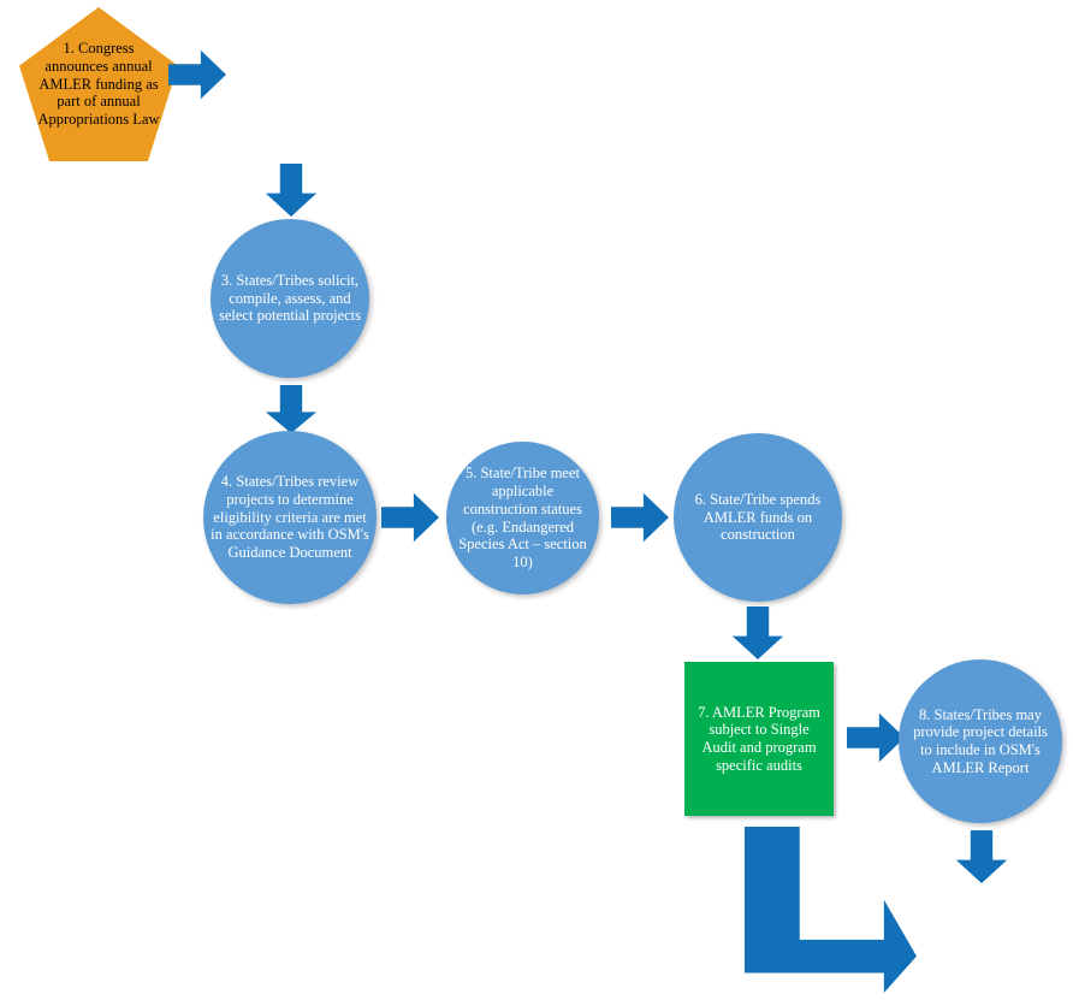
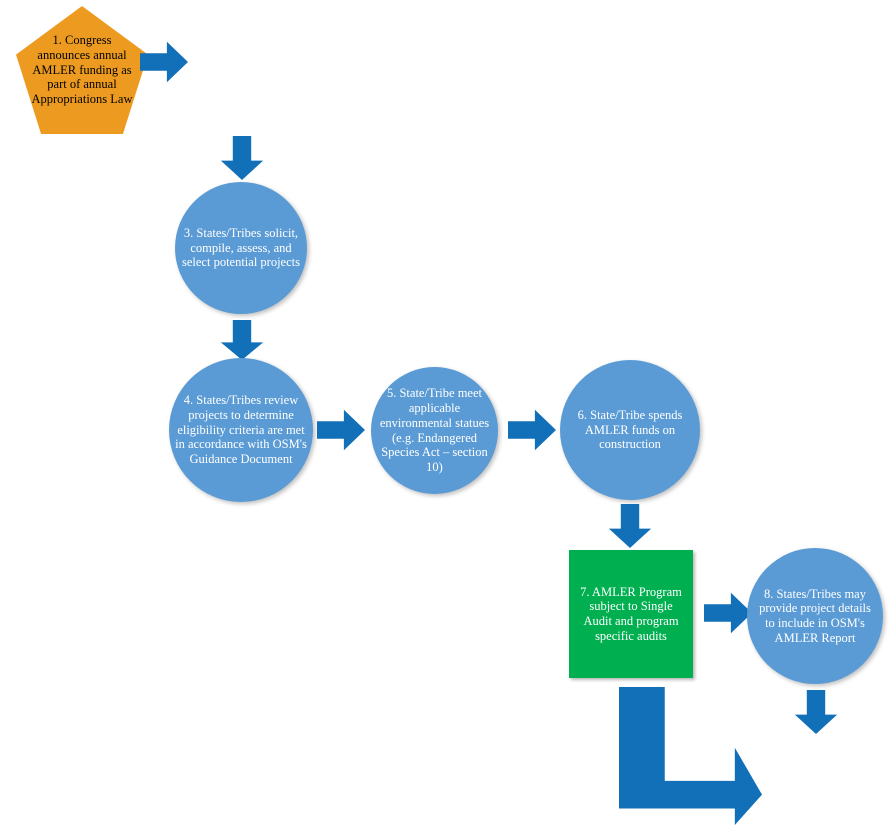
  1. Congress announces annual AMLER funding as part of annual Appropriations Law
  3. States/Tribes solicit, compile, assess, and select potential projects
  4. States/Tribes review projects to determine eligibility criteria are met in accordance with OSM's Guidance Document
- 5. State/Tribe meet applicable construction statues (e.g. Endangered Species Act – section 10)
+ 5. State/Tribe meet applicable environmental statues (e.g. Endangered Species Act – section 10)
  6. State/Tribe spends AMLER funds on construction
  7. AMLER Program subject to Single Audit and program specific audits
  8. States/Tribes may provide project details to include in OSM's AMLER Report
